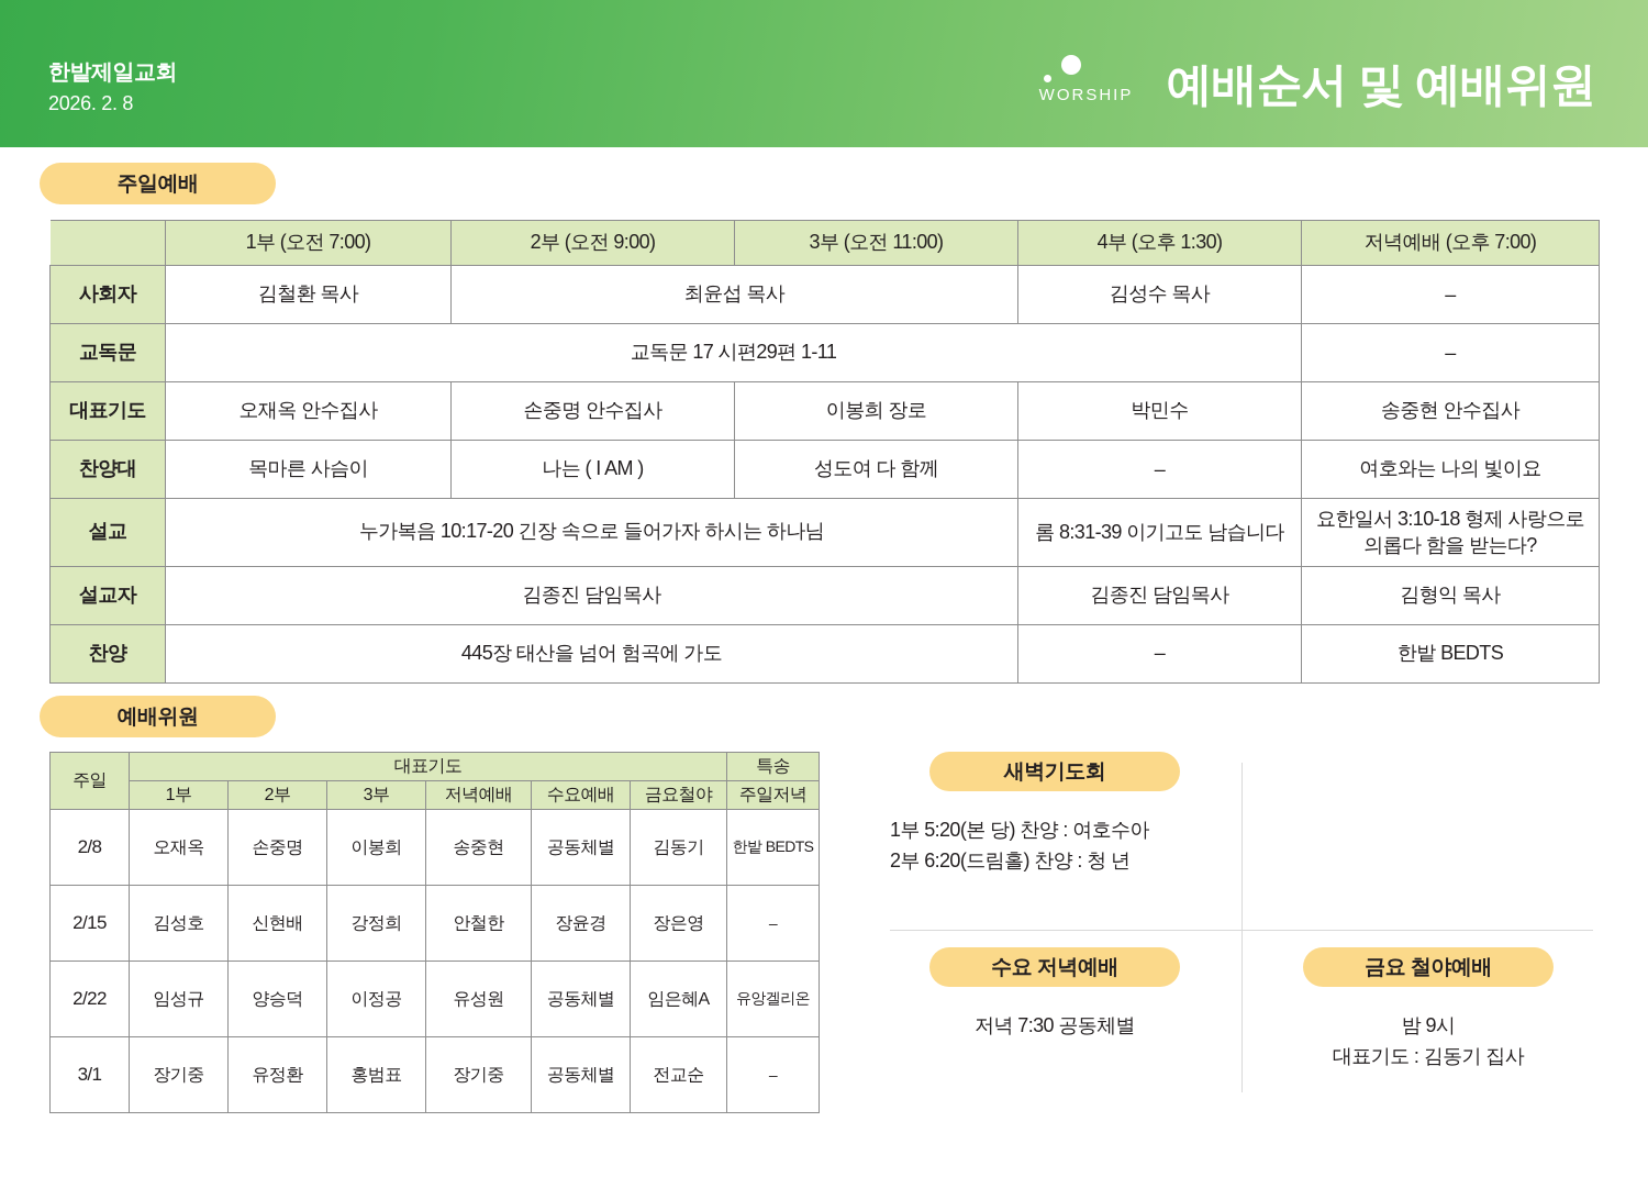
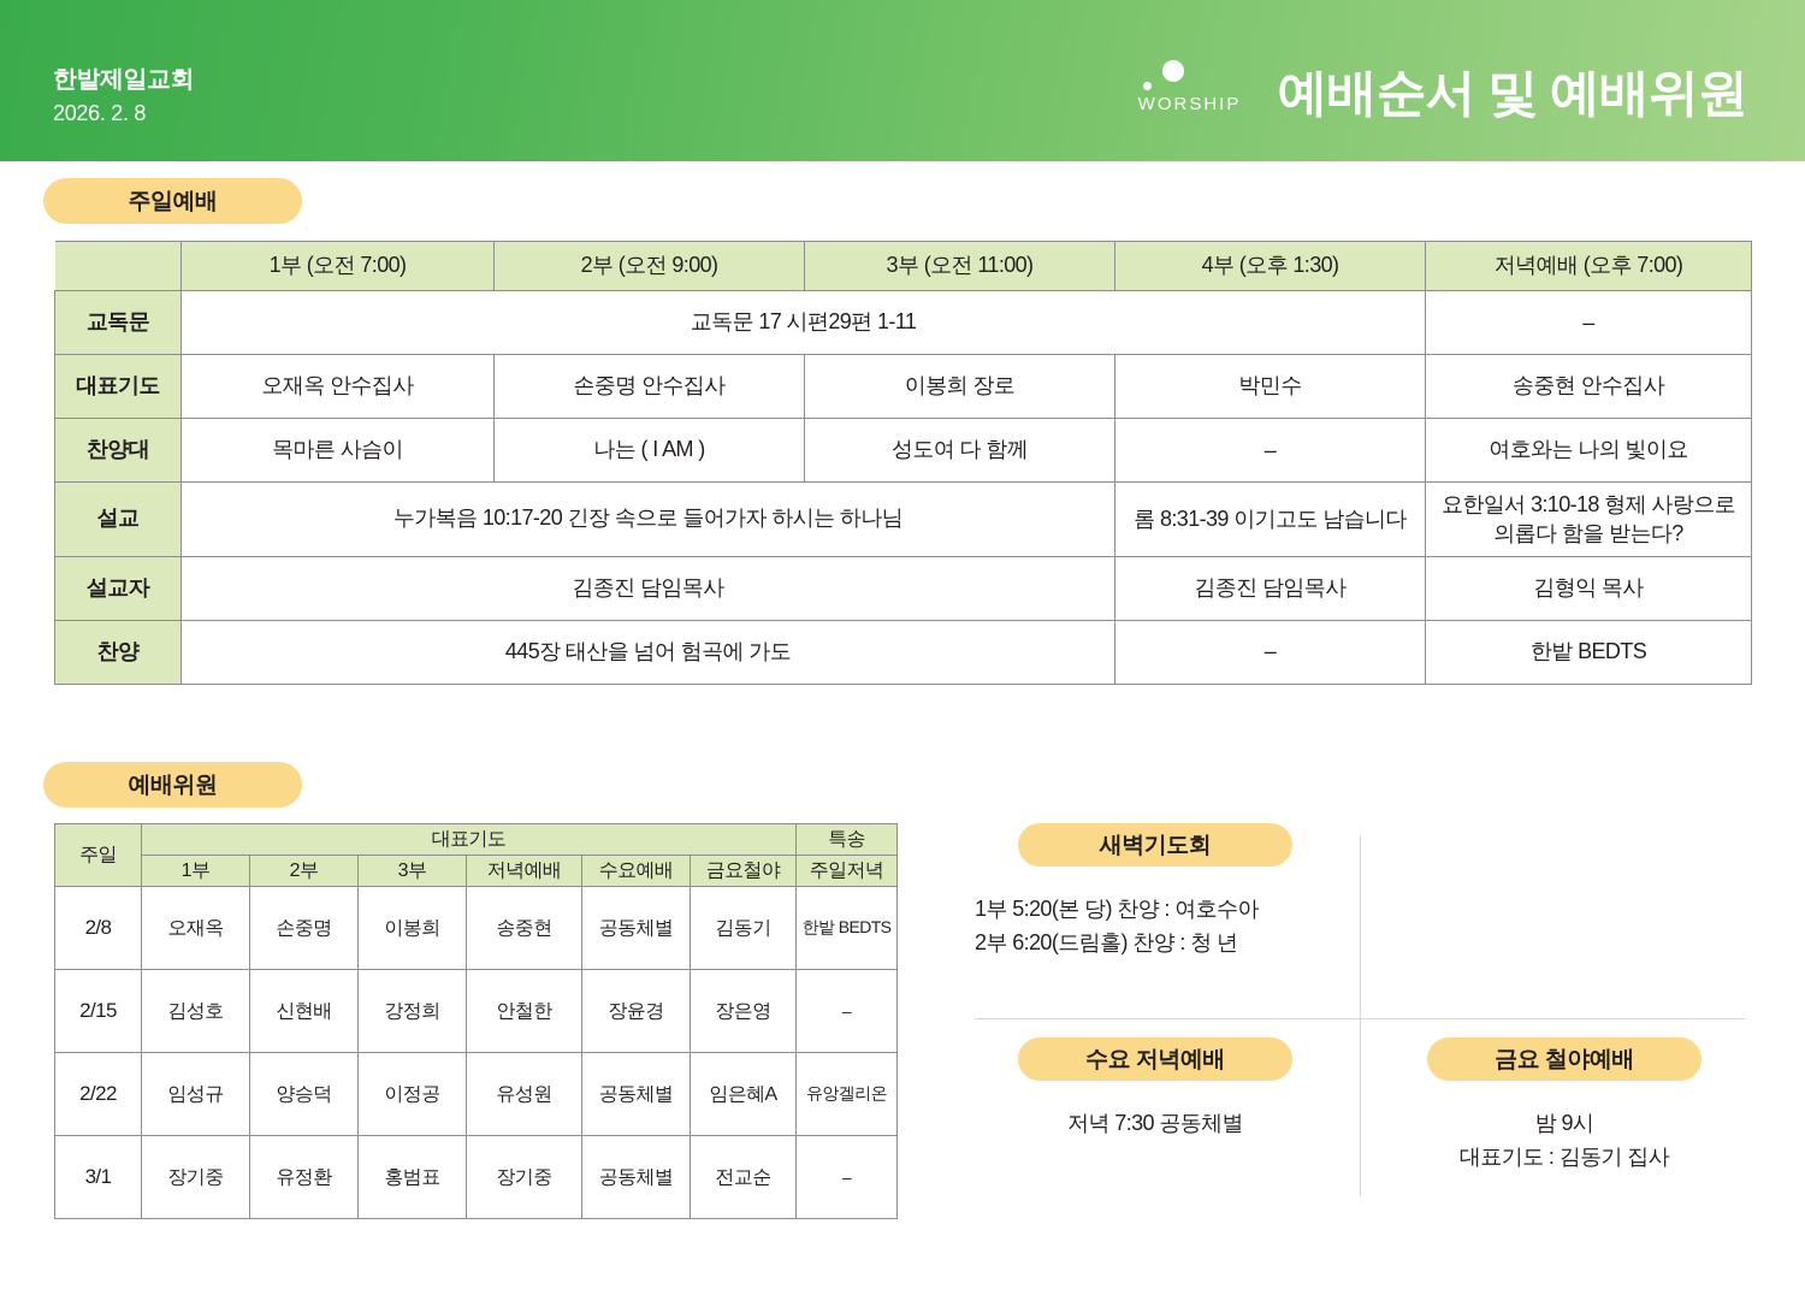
  한밭제일교회
  2026. 2. 8
  WORSHIP
  예배순서 및 예배위원
  주일예배
  	1부 (오전 7:00)	2부 (오전 9:00)	3부 (오전 11:00)	4부 (오후 1:30)	저녁예배 (오후 7:00)
- 사회자	김철환 목사	최윤섭 목사	김성수 목사	–
  교독문	교독문 17 시편29편 1-11	–
  대표기도	오재옥 안수집사	손중명 안수집사	이봉희 장로	박민수	송중현 안수집사
  찬양대	목마른 사슴이	나는 ( I AM )	성도여 다 함께	–	여호와는 나의 빛이요
  설교	누가복음 10:17-20 긴장 속으로 들어가자 하시는 하나님	롬 8:31-39 이기고도 남습니다	요한일서 3:10-18 형제 사랑으로 의롭다 함을 받는다?
  설교자	김종진 담임목사	김종진 담임목사	김형익 목사
  찬양	445장 태산을 넘어 험곡에 가도	–	한밭 BEDTS
  예배위원
  주일	대표기도	특송
  1부	2부	3부	저녁예배	수요예배	금요철야	주일저녁
  2/8	오재옥	손중명	이봉희	송중현	공동체별	김동기	한밭 BEDTS
  2/15	김성호	신현배	강정희	안철한	장윤경	장은영	–
  2/22	임성규	양승덕	이정공	유성원	공동체별	임은혜A	유앙겔리온
  3/1	장기중	유정환	홍범표	장기중	공동체별	전교순	–
  새벽기도회
  1부 5:20(본 당) 찬양 : 여호수아
  2부 6:20(드림홀) 찬양 : 청 년
  수요 저녁예배
  저녁 7:30 공동체별
  금요 철야예배
  밤 9시
  대표기도 : 김동기 집사
